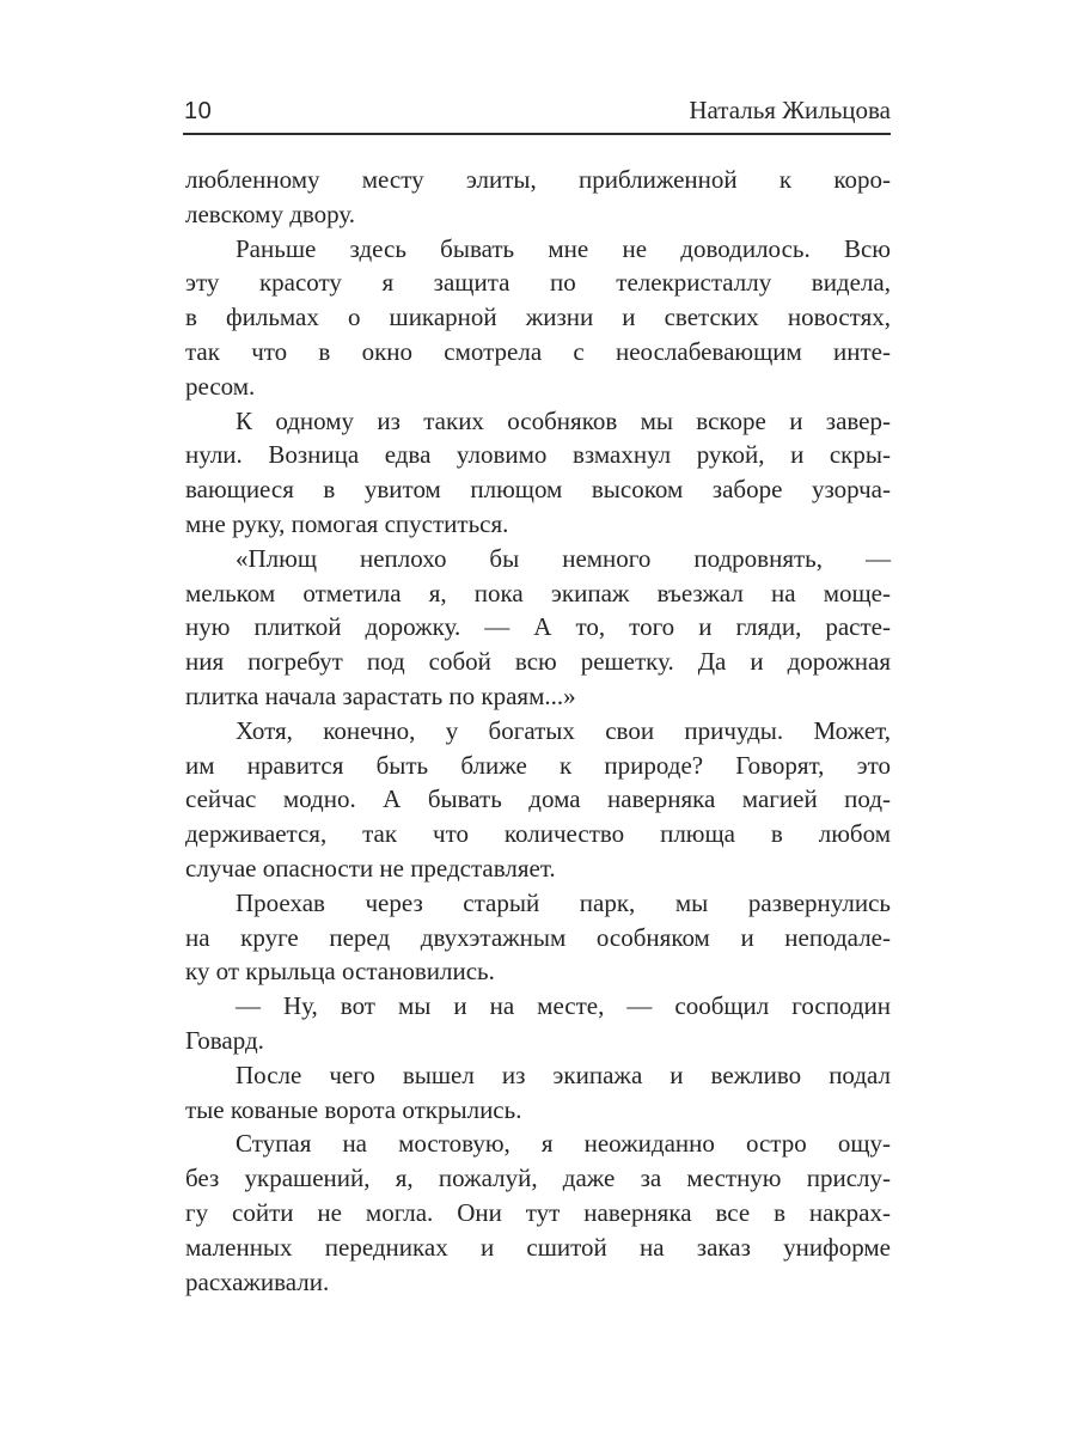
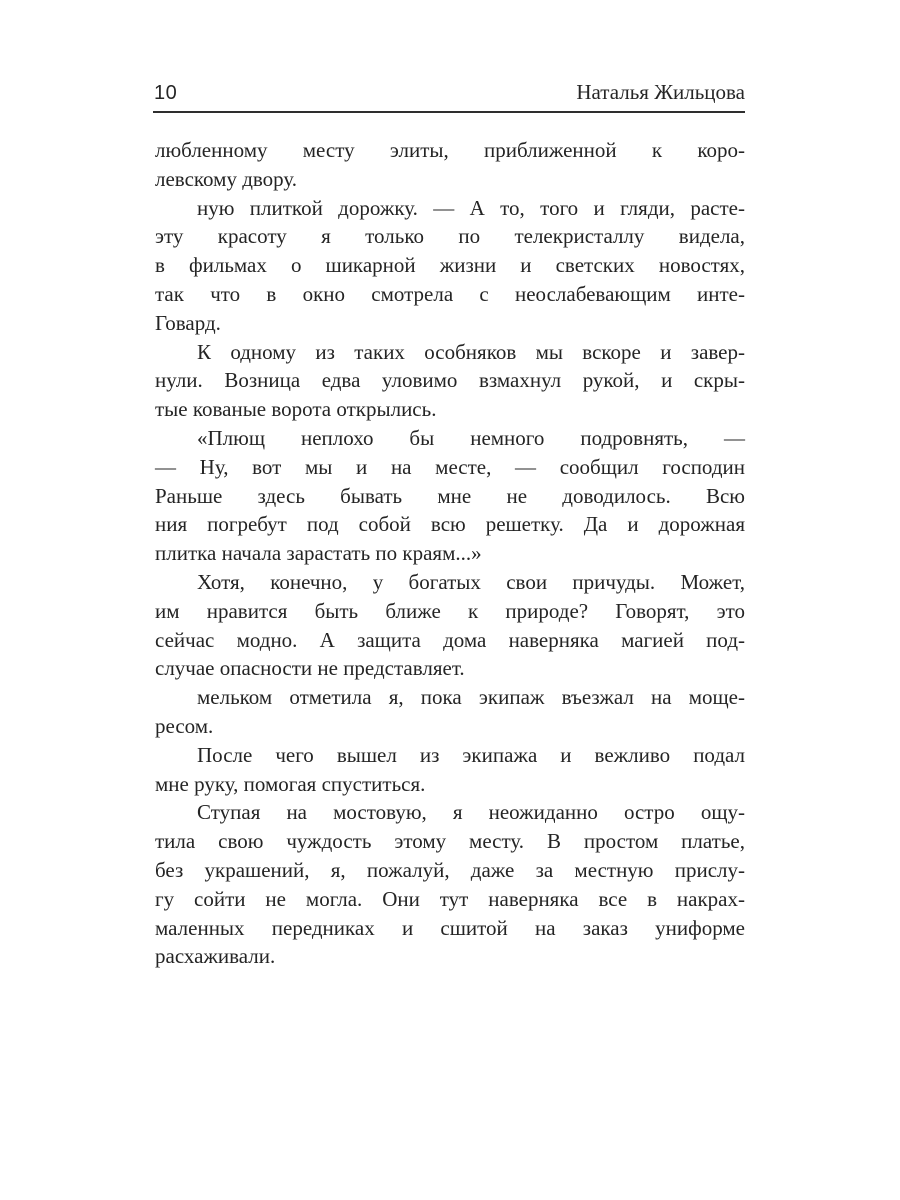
  10
  Наталья Жильцова
  любленному месту элиты, приближенной к коро-
  левскому двору.
- Раньше здесь бывать мне не доводилось. Всю
+ ную плиткой дорожку. — А то, того и гляди, расте-
- эту красоту я защита по телекристаллу видела,
+ эту красоту я только по телекристаллу видела,
  в фильмах о шикарной жизни и светских новостях,
  так что в окно смотрела с неослабевающим инте-
- ресом.
+ Говард.
  К одному из таких особняков мы вскоре и завер-
  нули. Возница едва уловимо взмахнул рукой, и скры-
- вающиеся в увитом плющом высоком заборе узорча-
- мне руку, помогая спуститься.
+ тые кованые ворота открылись.
  «Плющ неплохо бы немного подровнять, —
- мельком отметила я, пока экипаж въезжал на моще-
+ — Ну, вот мы и на месте, — сообщил господин
- ную плиткой дорожку. — А то, того и гляди, расте-
+ Раньше здесь бывать мне не доводилось. Всю
  ния погребут под собой всю решетку. Да и дорожная
  плитка начала зарастать по краям...»
  Хотя, конечно, у богатых свои причуды. Может,
  им нравится быть ближе к природе? Говорят, это
- сейчас модно. А бывать дома наверняка магией под-
+ сейчас модно. А защита дома наверняка магией под-
- держивается, так что количество плюща в любом
  случае опасности не представляет.
- Проехав через старый парк, мы развернулись
- на круге перед двухэтажным особняком и неподале-
- ку от крыльца остановились.
- — Ну, вот мы и на месте, — сообщил господин
+ мельком отметила я, пока экипаж въезжал на моще-
- Говард.
+ ресом.
  После чего вышел из экипажа и вежливо подал
- тые кованые ворота открылись.
+ мне руку, помогая спуститься.
  Ступая на мостовую, я неожиданно остро ощу-
+ тила свою чуждость этому месту. В простом платье,
  без украшений, я, пожалуй, даже за местную прислу-
  гу сойти не могла. Они тут наверняка все в накрах-
  маленных передниках и сшитой на заказ униформе
  расхаживали.
